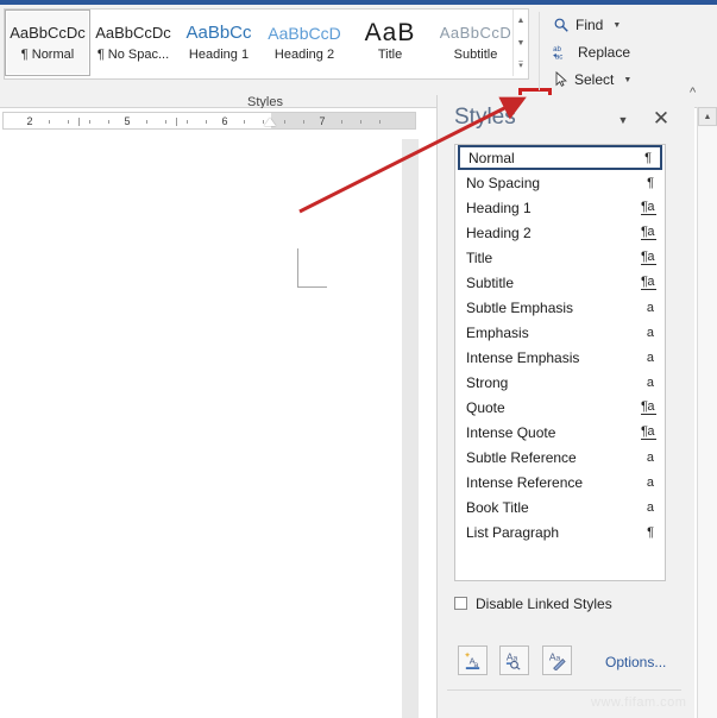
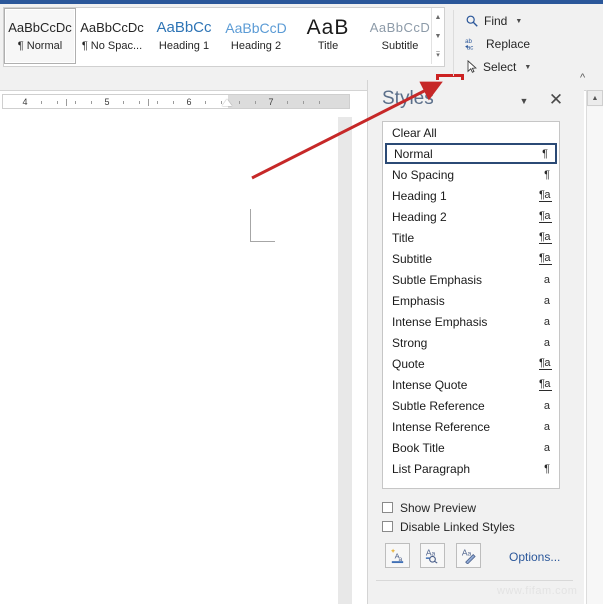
  AaBbCcDc
  ¶ Normal
  AaBbCcDc
  ¶ No Spac...
  AaBbCc
  Heading 1
  AaBbCcD
  Heading 2
  AaB
  Title
  AaBbCcD
  Subtitle
- Styles
  Find
  Replace
  Select
  ^
- 2
+ 4
  5
  6
  7
  Styes
  ▼
  ✕
+ Clear All
  Normal
  ¶
  No Spacing
  ¶
  Heading 1
  ¶a
  Heading 2
  ¶a
  Title
  ¶a
  Subtitle
  ¶a
  Subtle Emphasis
  a
  Emphasis
  a
  Intense Emphasis
  a
  Strong
  a
  Quote
  ¶a
  Intense Quote
  ¶a
  Subtle Reference
  a
  Intense Reference
  a
  Book Title
  a
  List Paragraph
  ¶
+ Show Preview
  Disable Linked Styles
  A
  A
  A
  Options...
